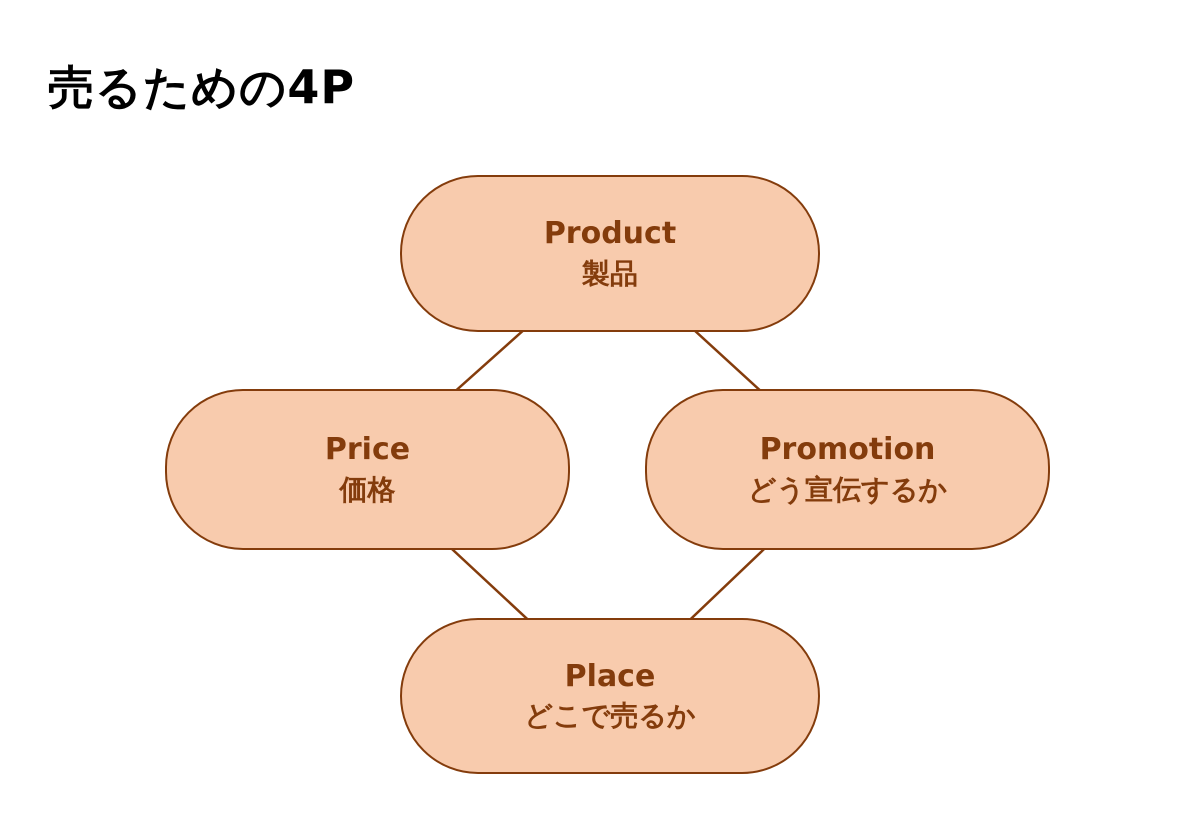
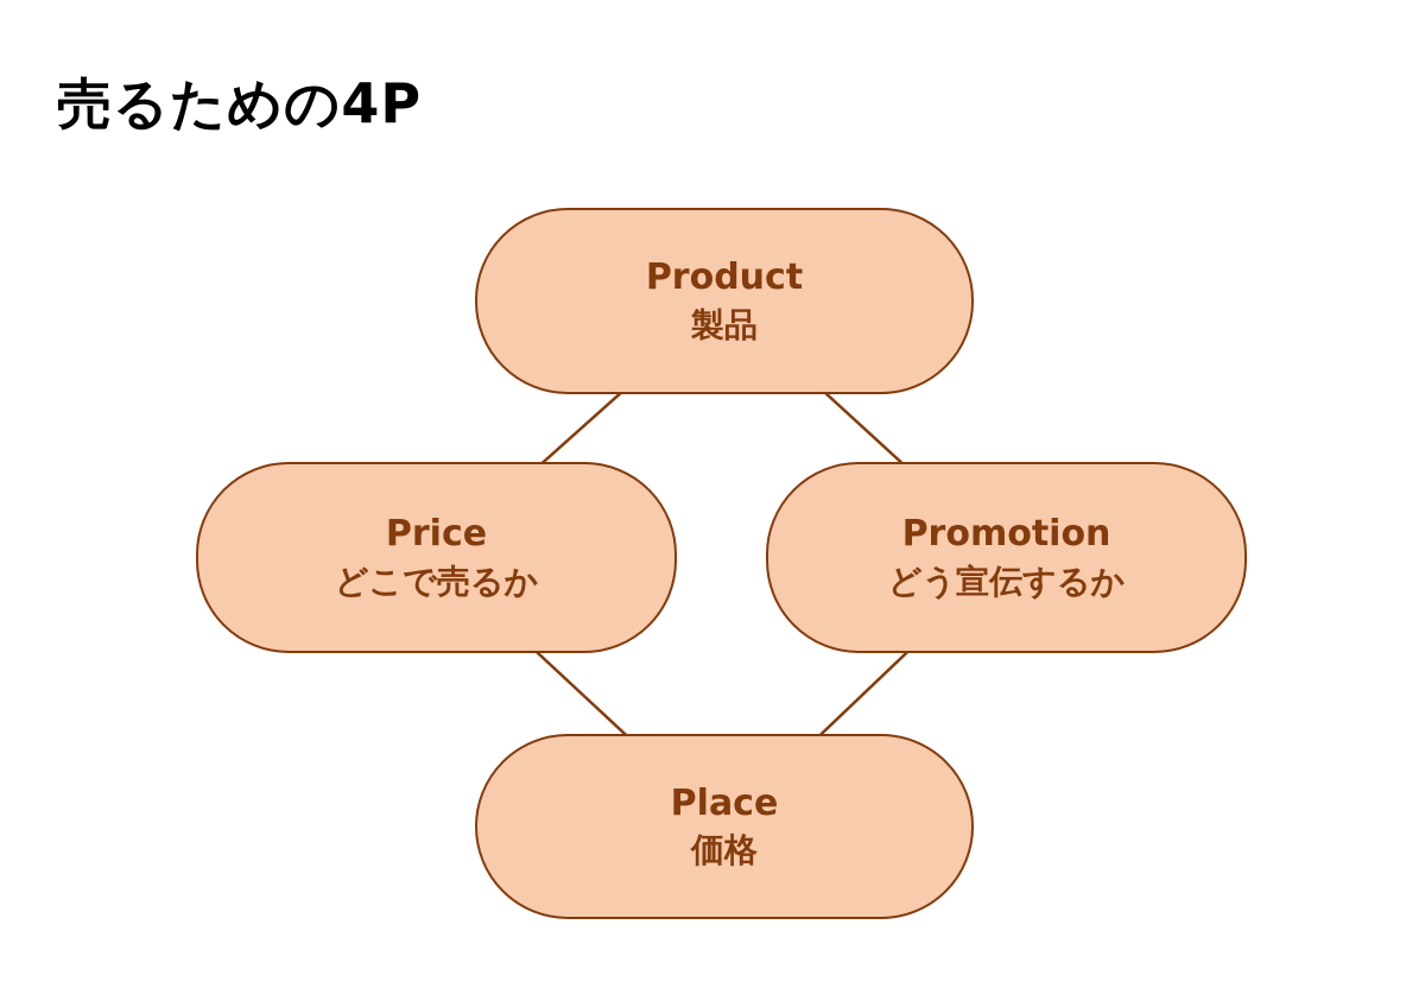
  売るための4P
  Product
  製品
  Price
- 価格
+ どこで売るか
  Promotion
  どう宣伝するか
  Place
- どこで売るか
+ 価格
